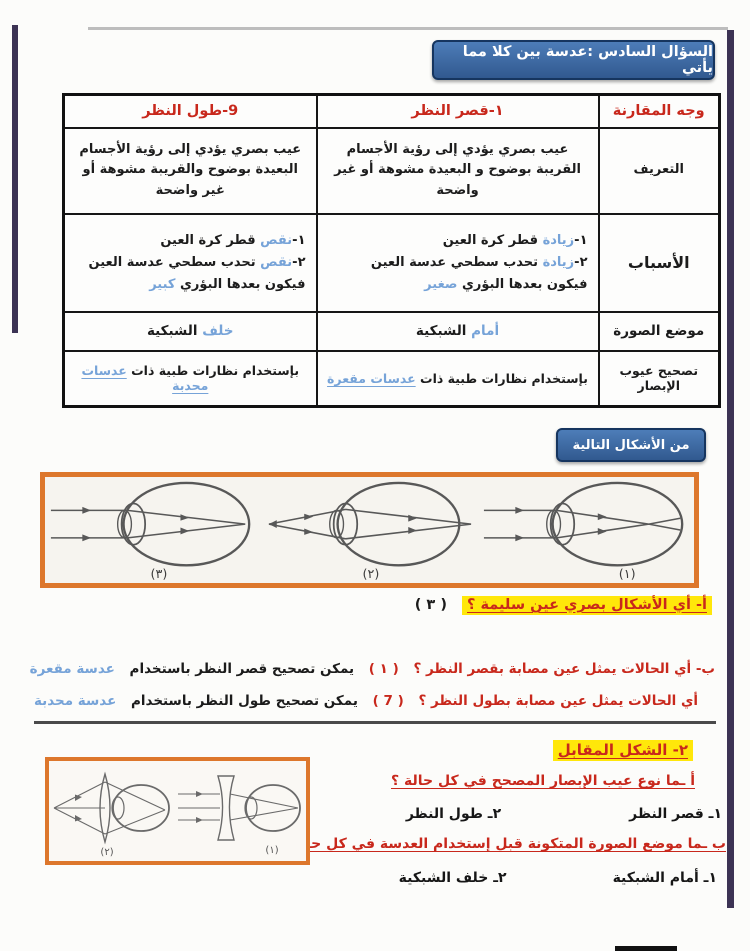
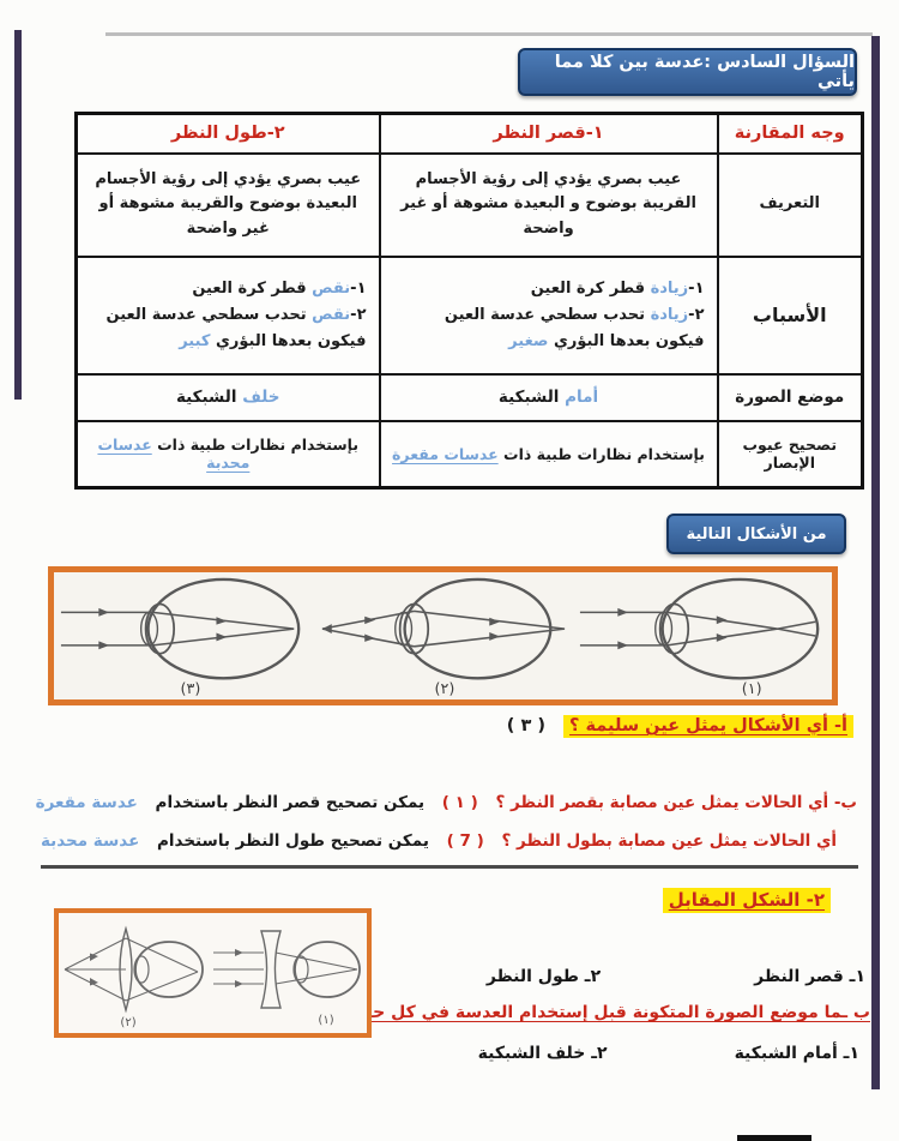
  السؤال السادس :عدسة بين كلا مما يأتي
- وجه المقارنة	١-قصر النظر	9-طول النظر
+ وجه المقارنة	١-قصر النظر	٢-طول النظر
  التعريف	عيب بصري يؤدي إلى رؤية الأجسام القريبة بوضوح و البعيدة مشوهة أو غير واضحة	عيب بصري يؤدي إلى رؤية الأجسام البعيدة بوضوح والقريبة مشوهة أو غير واضحة
  الأسباب	١-زيادة قطر كرة العين ٢-زيادة تحدب سطحي عدسة العين فيكون بعدها البؤري صغير	١-نقص قطر كرة العين ٢-نقص تحدب سطحي عدسة العين فيكون بعدها البؤري كبير
  موضع الصورة	أمام الشبكية	خلف الشبكية
  تصحيح عيوب الإبصار	بإستخدام نظارات طبية ذات عدسات مقعرة	بإستخدام نظارات طبية ذات عدسات محدبة
  من الأشكال التالية
  (٣)
  (٢)
  (١)
- أ- أي الأشكال بصري عين سليمة ؟ ( ٣ )
+ أ- أي الأشكال يمثل عين سليمة ؟ ( ٣ )
  ب- أي الحالات يمثل عين مصابة بقصر النظر ؟ ( ١ ) يمكن تصحيح قصر النظر باستخدام عدسة مقعرة
  أي الحالات يمثل عين مصابة بطول النظر ؟ ( 7 ) يمكن تصحيح طول النظر باستخدام عدسة محدبة
  ٢- الشكل المقابل
- أ ـما نوع عيب الإبصار المصحح في كل حالة ؟
  ١ـ قصر النظر
  ٢ـ طول النظر
  ب ـما موضع الصورة المتكونة قبل إستخدام العدسة في كل ح
  ١ـ أمام الشبكية
  ٢ـ خلف الشبكية
  (٢)
  (١)
